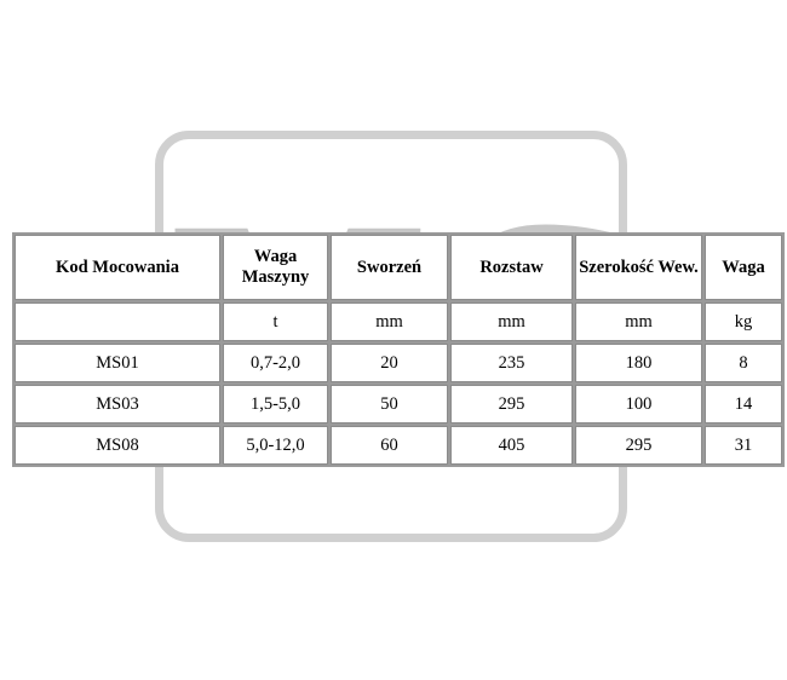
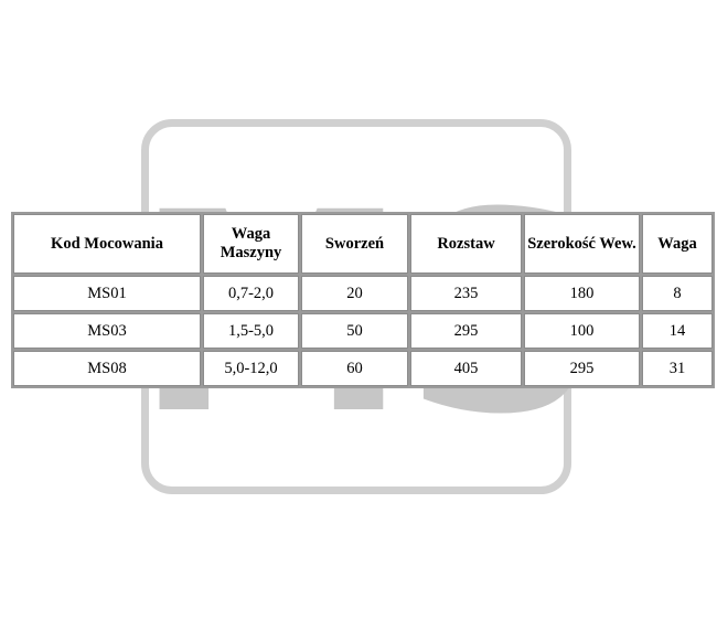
  Kod Mocowania	Waga Maszyny	Sworzeń	Rozstaw	Szerokość Wew.	Waga
- 	t	mm	mm	mm	kg
  MS01	0,7-2,0	20	235	180	8
  MS03	1,5-5,0	50	295	100	14
  MS08	5,0-12,0	60	405	295	31
